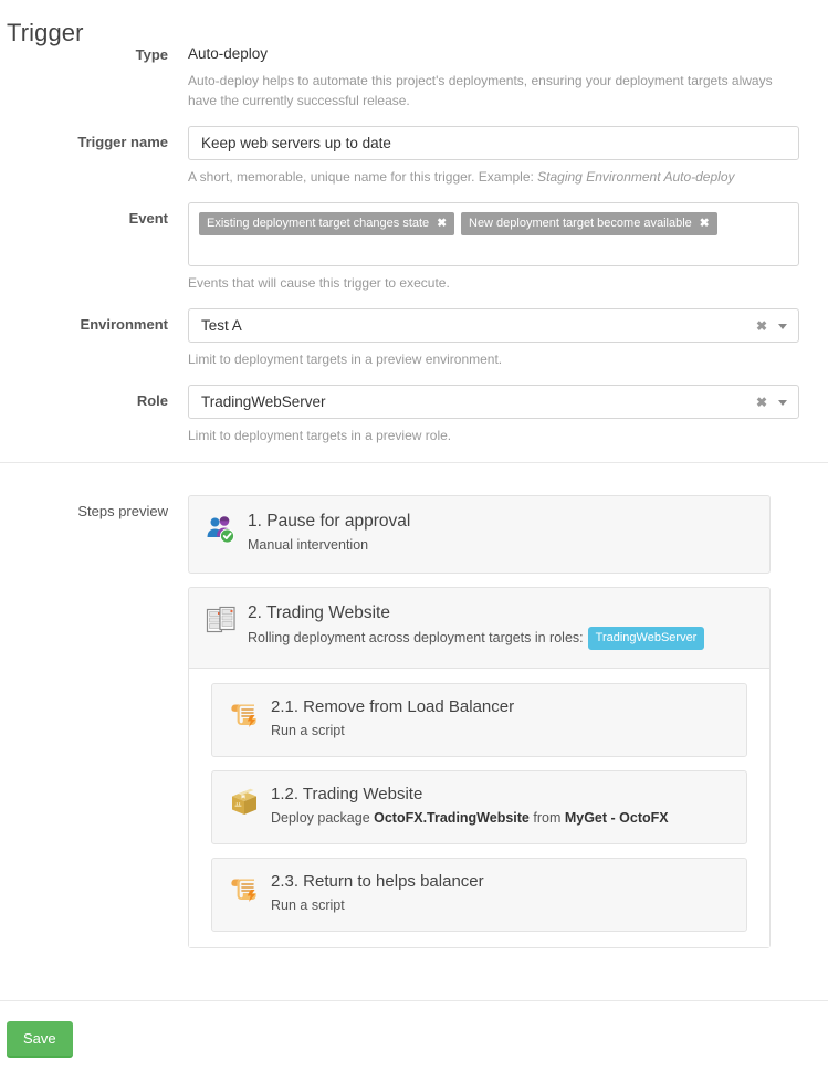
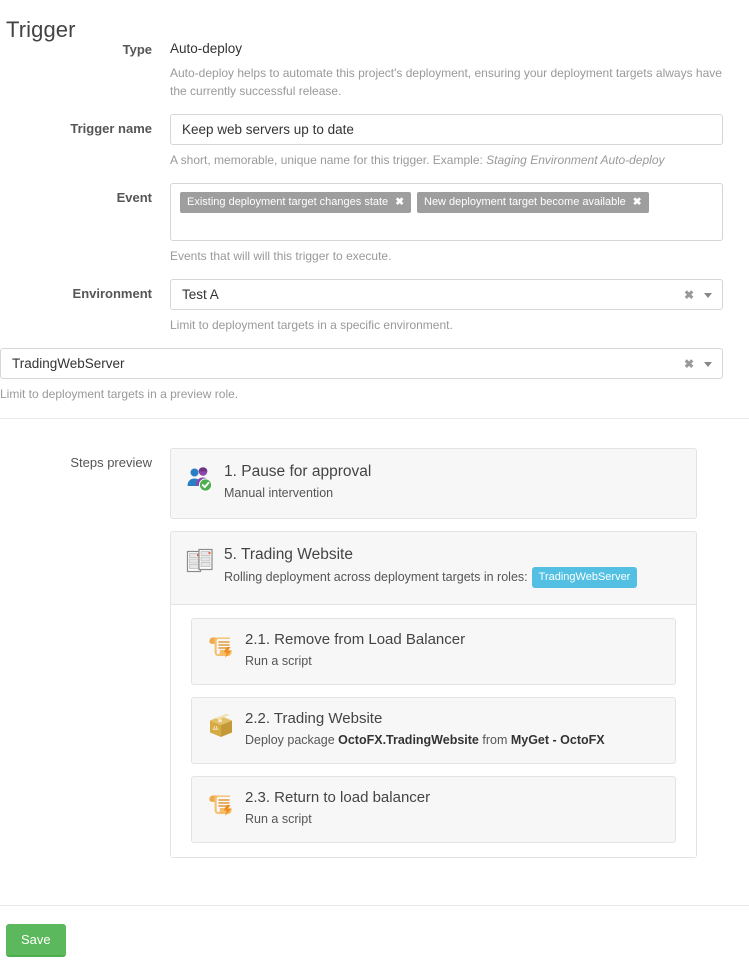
  Trigger
  Type
  Auto-deploy
- Auto-deploy helps to automate this project's deployments, ensuring your deployment targets always have the currently successful release.
+ Auto-deploy helps to automate this project's deployment, ensuring your deployment targets always have the currently successful release.
  Trigger name
  Keep web servers up to date
  A short, memorable, unique name for this trigger. Example: Staging Environment Auto-deploy
  Event
  Existing deployment target changes state ✖ New deployment target become available ✖
- Events that will cause this trigger to execute.
+ Events that will will this trigger to execute.
  Environment
  Test A
  ✖
- Limit to deployment targets in a preview environment.
+ Limit to deployment targets in a specific environment.
- Role
  TradingWebServer
  ✖
  Limit to deployment targets in a preview role.
  Steps preview
  1. Pause for approval
  Manual intervention
- 2. Trading Website
+ 5. Trading Website
  Rolling deployment across deployment targets in roles: TradingWebServer
  2.1. Remove from Load Balancer
  Run a script
- 1.2. Trading Website
+ 2.2. Trading Website
  Deploy package OctoFX.TradingWebsite from MyGet - OctoFX
- 2.3. Return to helps balancer
+ 2.3. Return to load balancer
  Run a script
  Save
